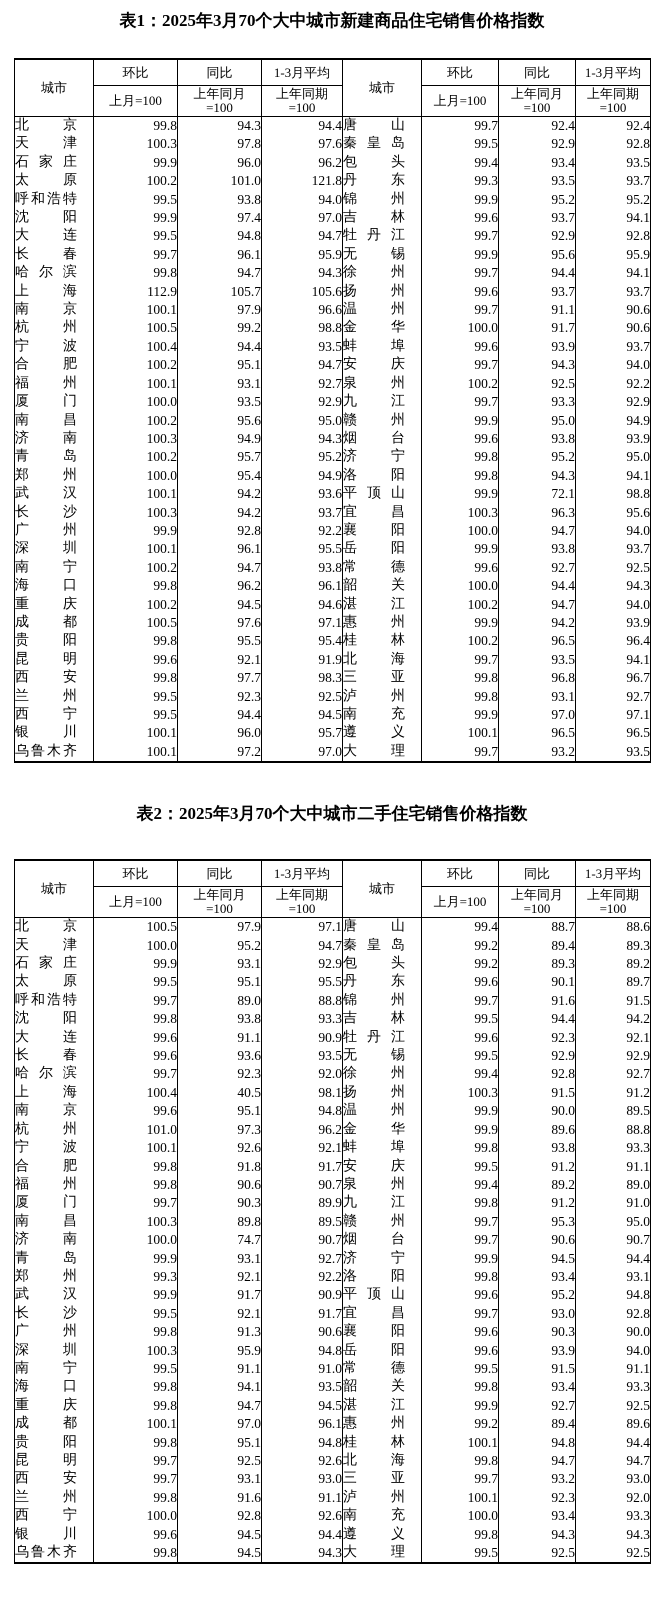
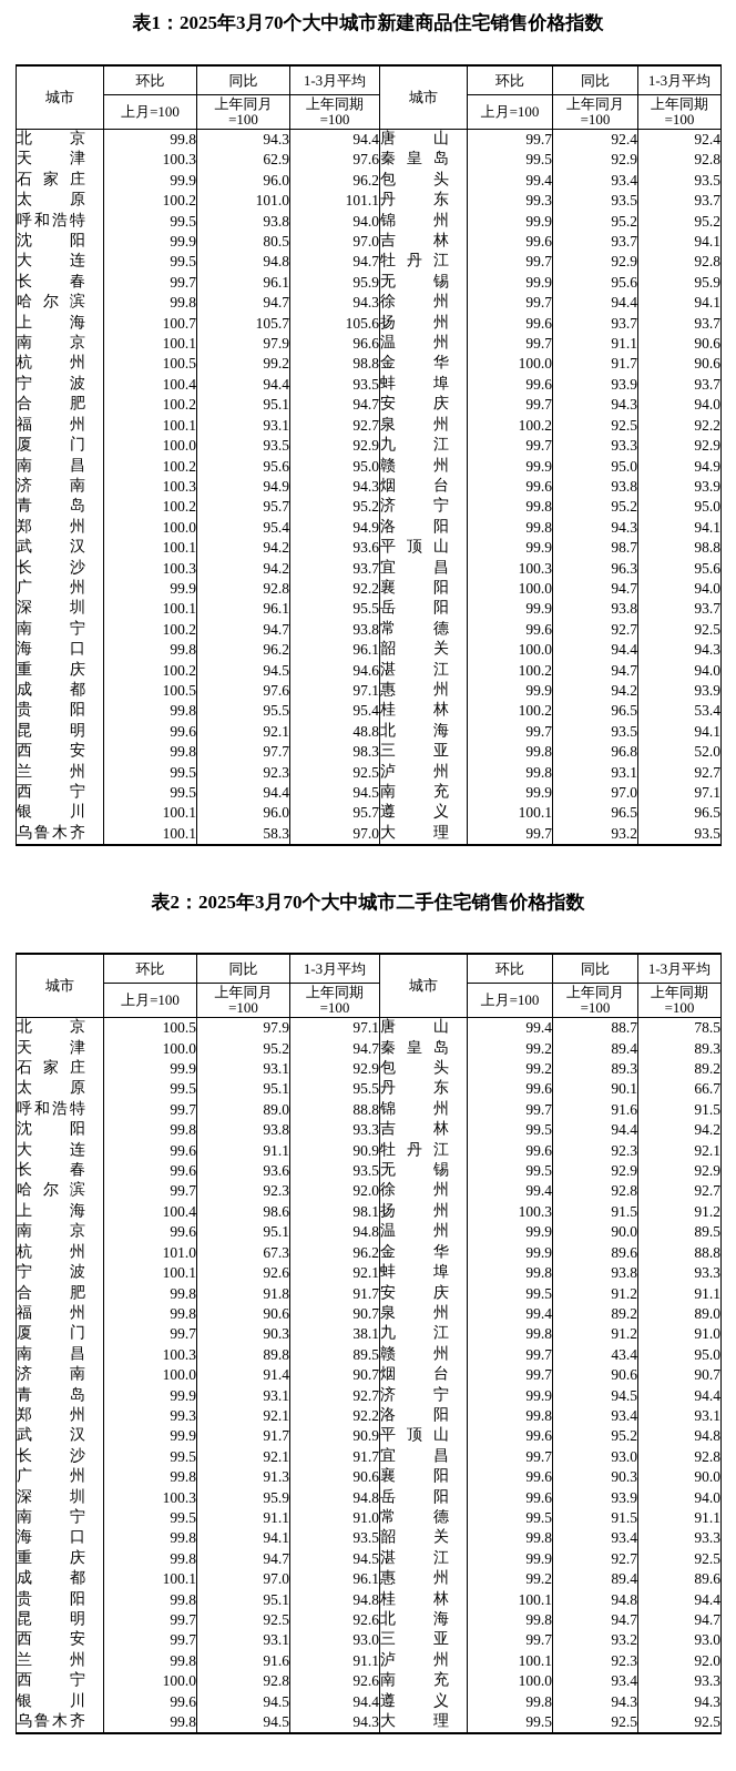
  表1：2025年3月70个大中城市新建商品住宅销售价格指数
  城市	环比	同比	1-3月平均	城市	环比	同比	1-3月平均
  上月=100	上年同月 =100	上年同期 =100	上月=100	上年同月 =100	上年同期 =100
  北京	99.8	94.3	94.4	唐山	99.7	92.4	92.4
- 天津	100.3	97.8	97.6	秦皇岛	99.5	92.9	92.8
+ 天津	100.3	62.9	97.6	秦皇岛	99.5	92.9	92.8
  石家庄	99.9	96.0	96.2	包头	99.4	93.4	93.5
- 太原	100.2	101.0	121.8	丹东	99.3	93.5	93.7
+ 太原	100.2	101.0	101.1	丹东	99.3	93.5	93.7
  呼和浩特	99.5	93.8	94.0	锦州	99.9	95.2	95.2
- 沈阳	99.9	97.4	97.0	吉林	99.6	93.7	94.1
+ 沈阳	99.9	80.5	97.0	吉林	99.6	93.7	94.1
  大连	99.5	94.8	94.7	牡丹江	99.7	92.9	92.8
  长春	99.7	96.1	95.9	无锡	99.9	95.6	95.9
  哈尔滨	99.8	94.7	94.3	徐州	99.7	94.4	94.1
- 上海	112.9	105.7	105.6	扬州	99.6	93.7	93.7
+ 上海	100.7	105.7	105.6	扬州	99.6	93.7	93.7
  南京	100.1	97.9	96.6	温州	99.7	91.1	90.6
  杭州	100.5	99.2	98.8	金华	100.0	91.7	90.6
  宁波	100.4	94.4	93.5	蚌埠	99.6	93.9	93.7
  合肥	100.2	95.1	94.7	安庆	99.7	94.3	94.0
  福州	100.1	93.1	92.7	泉州	100.2	92.5	92.2
  厦门	100.0	93.5	92.9	九江	99.7	93.3	92.9
  南昌	100.2	95.6	95.0	赣州	99.9	95.0	94.9
  济南	100.3	94.9	94.3	烟台	99.6	93.8	93.9
  青岛	100.2	95.7	95.2	济宁	99.8	95.2	95.0
  郑州	100.0	95.4	94.9	洛阳	99.8	94.3	94.1
- 武汉	100.1	94.2	93.6	平顶山	99.9	72.1	98.8
+ 武汉	100.1	94.2	93.6	平顶山	99.9	98.7	98.8
  长沙	100.3	94.2	93.7	宜昌	100.3	96.3	95.6
  广州	99.9	92.8	92.2	襄阳	100.0	94.7	94.0
  深圳	100.1	96.1	95.5	岳阳	99.9	93.8	93.7
  南宁	100.2	94.7	93.8	常德	99.6	92.7	92.5
  海口	99.8	96.2	96.1	韶关	100.0	94.4	94.3
  重庆	100.2	94.5	94.6	湛江	100.2	94.7	94.0
  成都	100.5	97.6	97.1	惠州	99.9	94.2	93.9
- 贵阳	99.8	95.5	95.4	桂林	100.2	96.5	96.4
+ 贵阳	99.8	95.5	95.4	桂林	100.2	96.5	53.4
- 昆明	99.6	92.1	91.9	北海	99.7	93.5	94.1
+ 昆明	99.6	92.1	48.8	北海	99.7	93.5	94.1
- 西安	99.8	97.7	98.3	三亚	99.8	96.8	96.7
+ 西安	99.8	97.7	98.3	三亚	99.8	96.8	52.0
  兰州	99.5	92.3	92.5	泸州	99.8	93.1	92.7
  西宁	99.5	94.4	94.5	南充	99.9	97.0	97.1
  银川	100.1	96.0	95.7	遵义	100.1	96.5	96.5
- 乌鲁木齐	100.1	97.2	97.0	大理	99.7	93.2	93.5
+ 乌鲁木齐	100.1	58.3	97.0	大理	99.7	93.2	93.5
  表2：2025年3月70个大中城市二手住宅销售价格指数
  城市	环比	同比	1-3月平均	城市	环比	同比	1-3月平均
  上月=100	上年同月 =100	上年同期 =100	上月=100	上年同月 =100	上年同期 =100
- 北京	100.5	97.9	97.1	唐山	99.4	88.7	88.6
+ 北京	100.5	97.9	97.1	唐山	99.4	88.7	78.5
  天津	100.0	95.2	94.7	秦皇岛	99.2	89.4	89.3
  石家庄	99.9	93.1	92.9	包头	99.2	89.3	89.2
- 太原	99.5	95.1	95.5	丹东	99.6	90.1	89.7
+ 太原	99.5	95.1	95.5	丹东	99.6	90.1	66.7
  呼和浩特	99.7	89.0	88.8	锦州	99.7	91.6	91.5
  沈阳	99.8	93.8	93.3	吉林	99.5	94.4	94.2
  大连	99.6	91.1	90.9	牡丹江	99.6	92.3	92.1
  长春	99.6	93.6	93.5	无锡	99.5	92.9	92.9
  哈尔滨	99.7	92.3	92.0	徐州	99.4	92.8	92.7
- 上海	100.4	40.5	98.1	扬州	100.3	91.5	91.2
+ 上海	100.4	98.6	98.1	扬州	100.3	91.5	91.2
  南京	99.6	95.1	94.8	温州	99.9	90.0	89.5
- 杭州	101.0	97.3	96.2	金华	99.9	89.6	88.8
+ 杭州	101.0	67.3	96.2	金华	99.9	89.6	88.8
  宁波	100.1	92.6	92.1	蚌埠	99.8	93.8	93.3
  合肥	99.8	91.8	91.7	安庆	99.5	91.2	91.1
  福州	99.8	90.6	90.7	泉州	99.4	89.2	89.0
- 厦门	99.7	90.3	89.9	九江	99.8	91.2	91.0
+ 厦门	99.7	90.3	38.1	九江	99.8	91.2	91.0
- 南昌	100.3	89.8	89.5	赣州	99.7	95.3	95.0
+ 南昌	100.3	89.8	89.5	赣州	99.7	43.4	95.0
- 济南	100.0	74.7	90.7	烟台	99.7	90.6	90.7
+ 济南	100.0	91.4	90.7	烟台	99.7	90.6	90.7
  青岛	99.9	93.1	92.7	济宁	99.9	94.5	94.4
  郑州	99.3	92.1	92.2	洛阳	99.8	93.4	93.1
  武汉	99.9	91.7	90.9	平顶山	99.6	95.2	94.8
  长沙	99.5	92.1	91.7	宜昌	99.7	93.0	92.8
  广州	99.8	91.3	90.6	襄阳	99.6	90.3	90.0
  深圳	100.3	95.9	94.8	岳阳	99.6	93.9	94.0
  南宁	99.5	91.1	91.0	常德	99.5	91.5	91.1
  海口	99.8	94.1	93.5	韶关	99.8	93.4	93.3
  重庆	99.8	94.7	94.5	湛江	99.9	92.7	92.5
  成都	100.1	97.0	96.1	惠州	99.2	89.4	89.6
  贵阳	99.8	95.1	94.8	桂林	100.1	94.8	94.4
  昆明	99.7	92.5	92.6	北海	99.8	94.7	94.7
  西安	99.7	93.1	93.0	三亚	99.7	93.2	93.0
  兰州	99.8	91.6	91.1	泸州	100.1	92.3	92.0
  西宁	100.0	92.8	92.6	南充	100.0	93.4	93.3
  银川	99.6	94.5	94.4	遵义	99.8	94.3	94.3
  乌鲁木齐	99.8	94.5	94.3	大理	99.5	92.5	92.5
